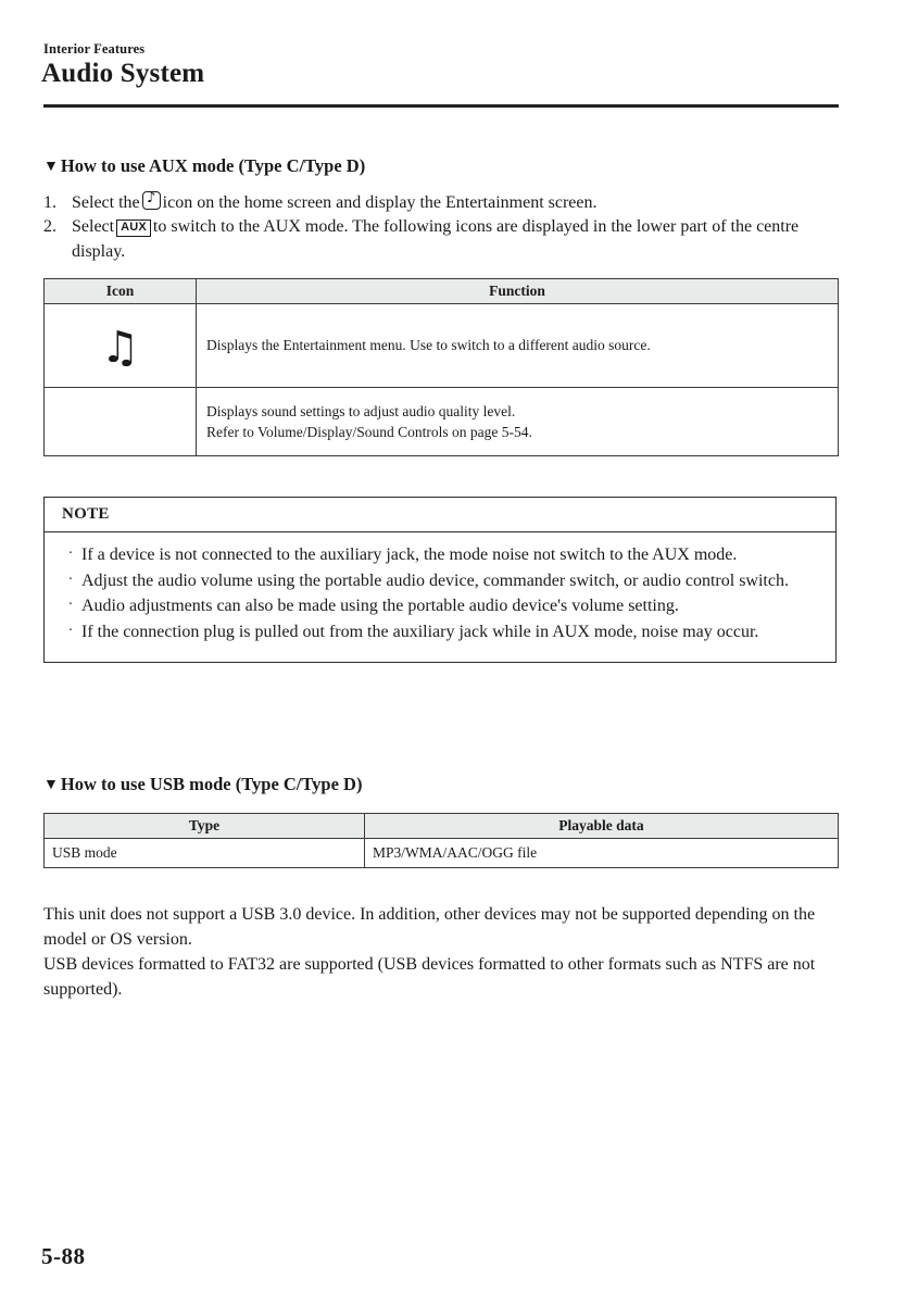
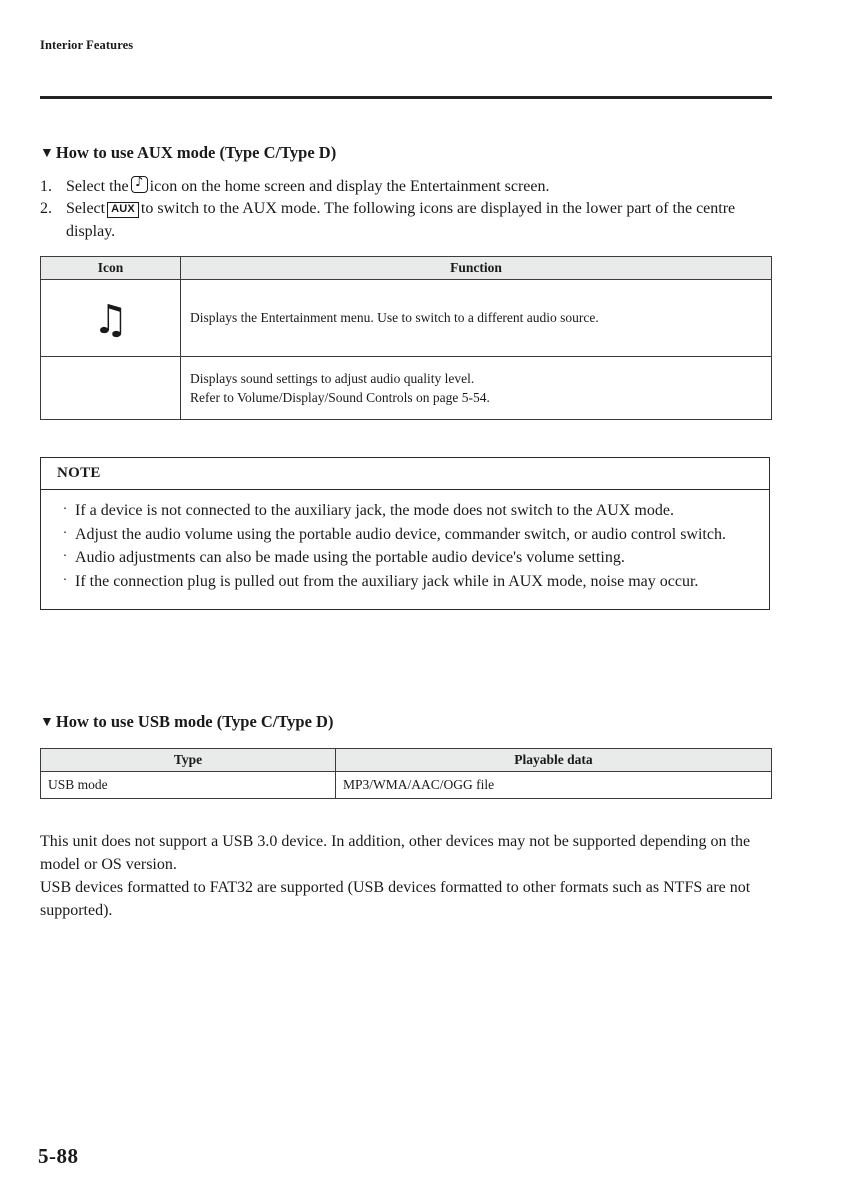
  Interior Features
- Audio System
  ▼ How to use AUX mode (Type C/Type D)
  1.
  Select the icon on the home screen and display the Entertainment screen.
  2.
  Select AUX to switch to the AUX mode. The following icons are displayed in the lower part of the centre display.
  Icon	Function
  ♫	Displays the Entertainment menu. Use to switch to a different audio source.
  	Displays sound settings to adjust audio quality level. Refer to Volume/Display/Sound Controls on page 5-54.
  NOTE
  ·
- If a device is not connected to the auxiliary jack, the mode noise not switch to the AUX mode.
+ If a device is not connected to the auxiliary jack, the mode does not switch to the AUX mode.
  ·
  Adjust the audio volume using the portable audio device, commander switch, or audio control switch.
  ·
  Audio adjustments can also be made using the portable audio device's volume setting.
  ·
  If the connection plug is pulled out from the auxiliary jack while in AUX mode, noise may occur.
  ▼ How to use USB mode (Type C/Type D)
  Type	Playable data
  USB mode	MP3/WMA/AAC/OGG file
  This unit does not support a USB 3.0 device. In addition, other devices may not be supported depending on the model or OS version.
  USB devices formatted to FAT32 are supported (USB devices formatted to other formats such as NTFS are not supported).
  5-88
